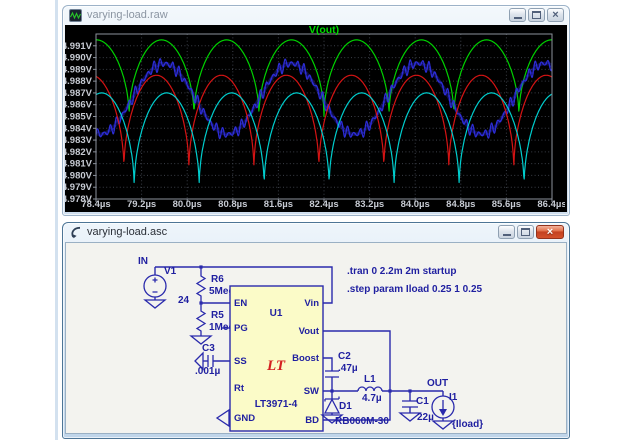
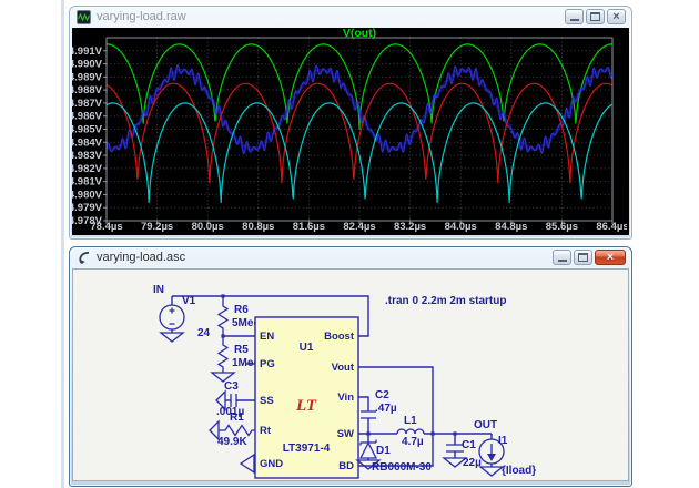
  varying-load.raw
  ×
  78.4µs
  79.2µs
  80.0µs
  80.8µs
  81.6µs
  82.4µs
  83.2µs
  84.0µs
  84.8µs
  85.6µs
  86.4µs
  4.991V
  4.990V
  4.989V
  4.988V
  4.987V
  4.986V
  4.985V
  4.984V
  4.983V
  4.982V
  4.981V
  4.980V
  4.979V
  4.978V
  V(out)
  varying-load.asc
  ×
  IN
  V1
  24
  R6
  5Me
  R5
  C3
  .001µ
+ R1
+ 49.9K
  U1
  LT
  LT3971-4
  EN
  PG
  SS
  Rt
  GND
- Vin
+ Boost
  Vout
- Boost
+ Vin
  SW
  BD
  C2
  .47µ
  D1
  RB060M-30
  L1
  4.7µ
  C1
  22µ
  OUT
  I1
  {Iload}
  .tran 0 2.2m 2m startup
- .step param Iload 0.25 1 0.25
